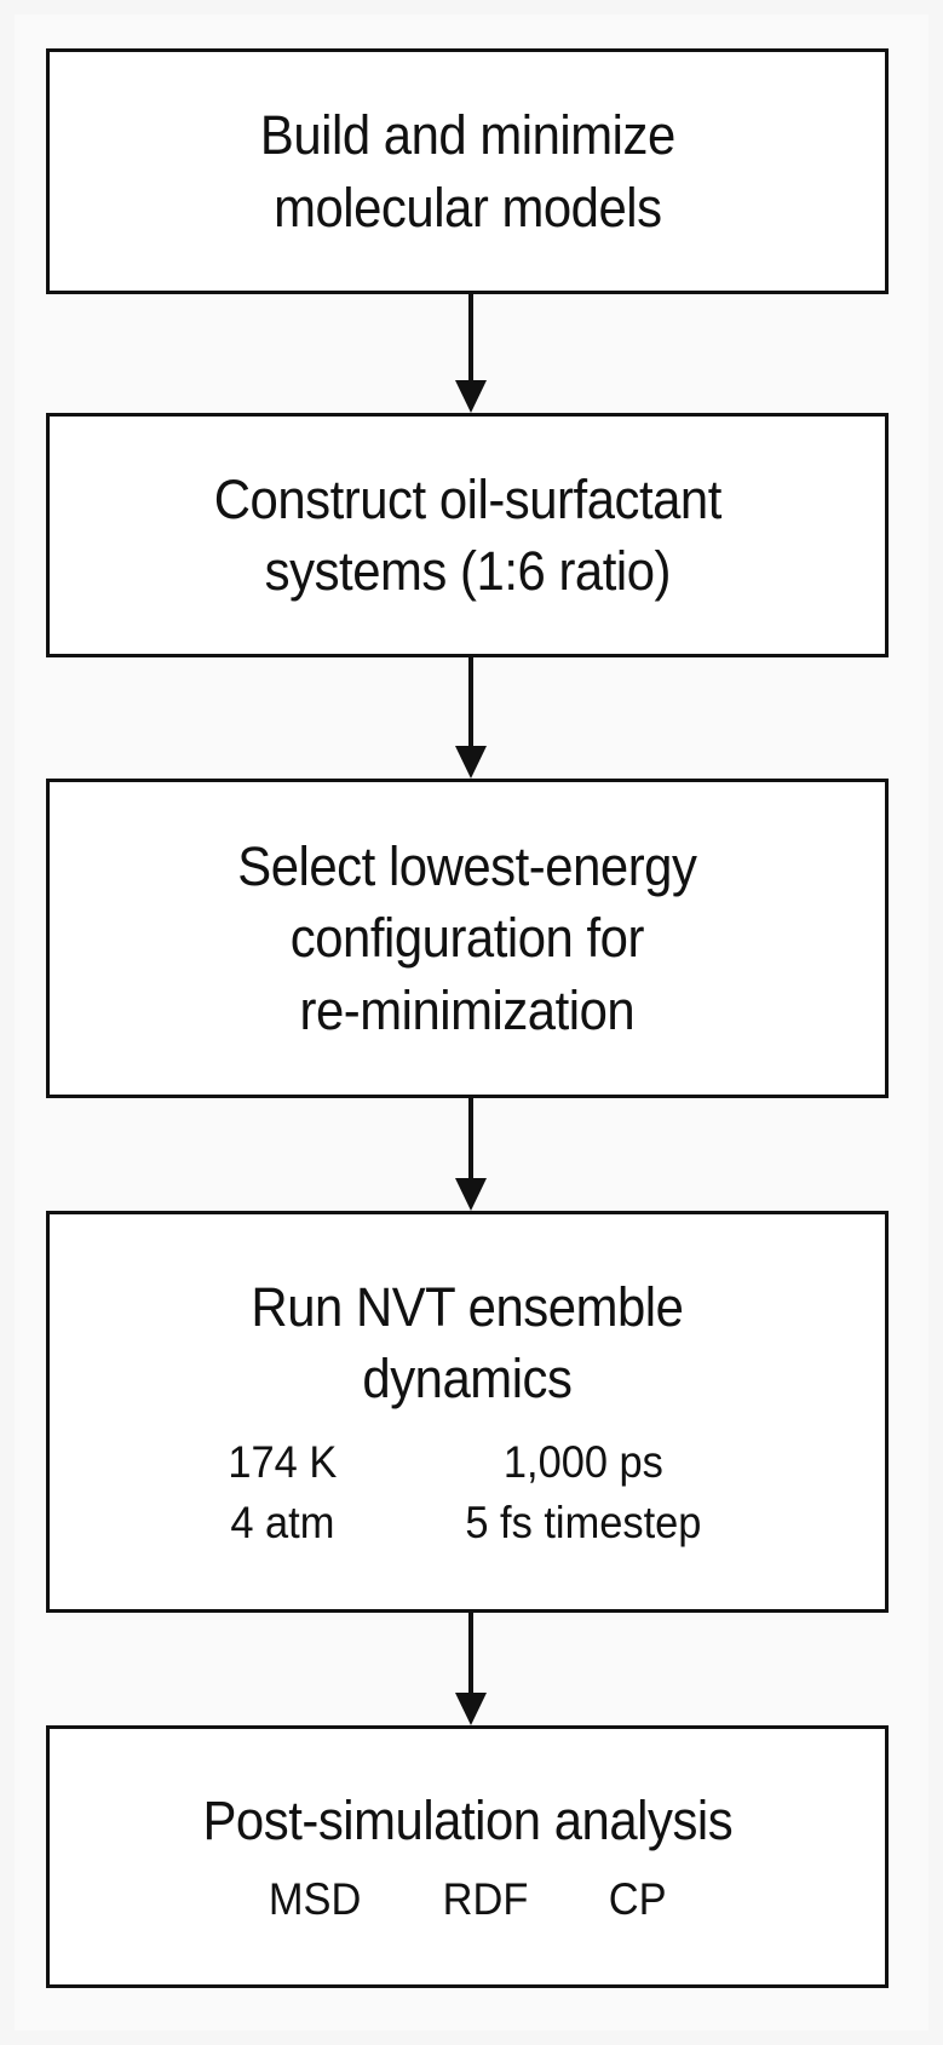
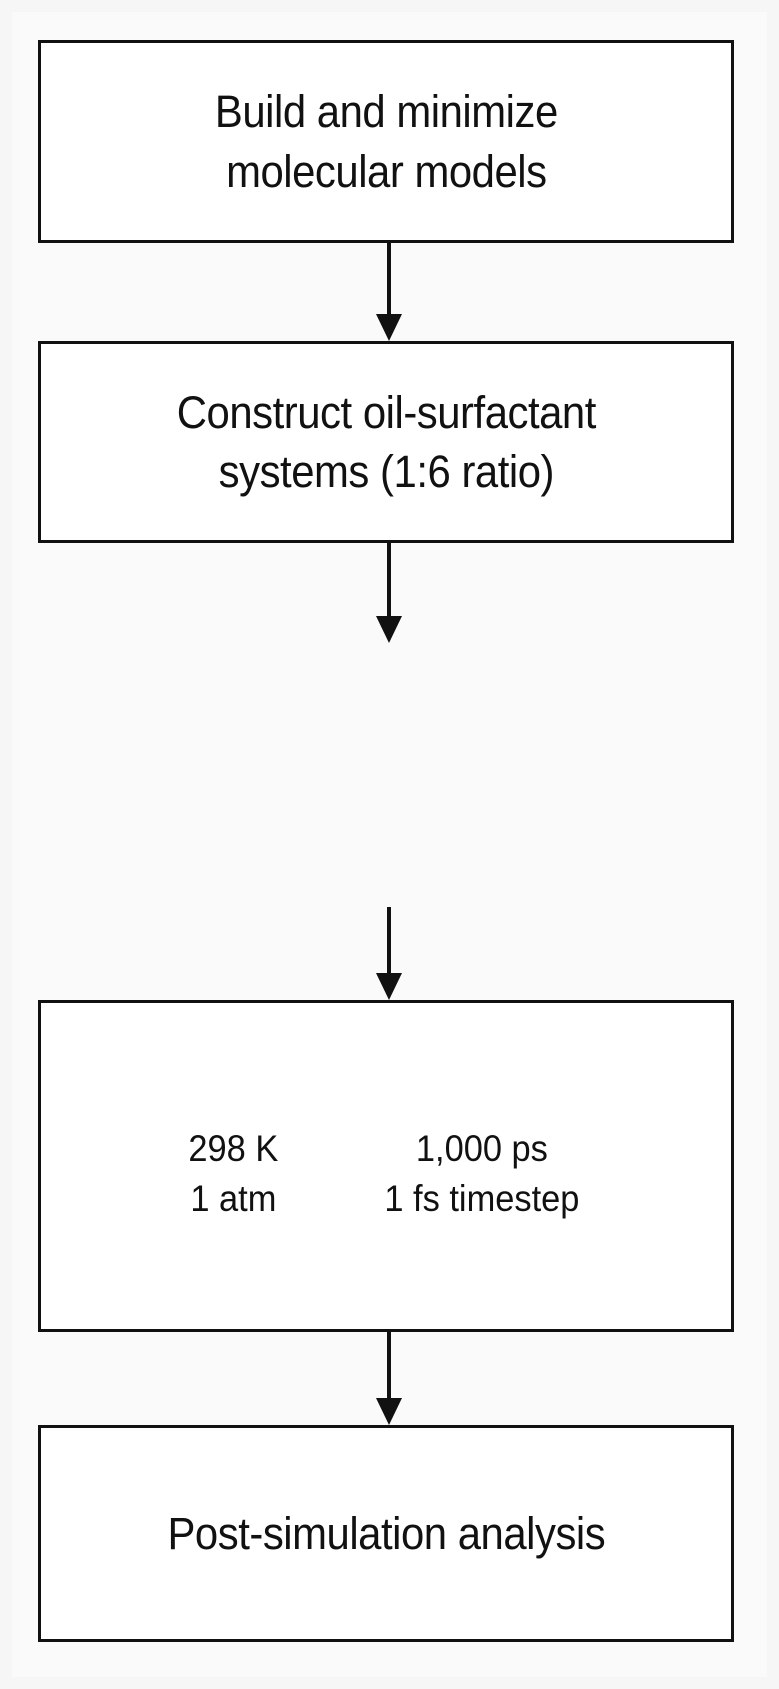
  Build and minimize
  molecular models
  Construct oil-surfactant
  systems (1:6 ratio)
- Select lowest-energy
- configuration for
- re-minimization
- Run NVT ensemble
- dynamics
- 174 K
+ 298 K
  1,000 ps
- 4 atm
+ 1 atm
- 5 fs timestep
+ 1 fs timestep
  Post-simulation analysis
- MSD
- RDF
- CP
